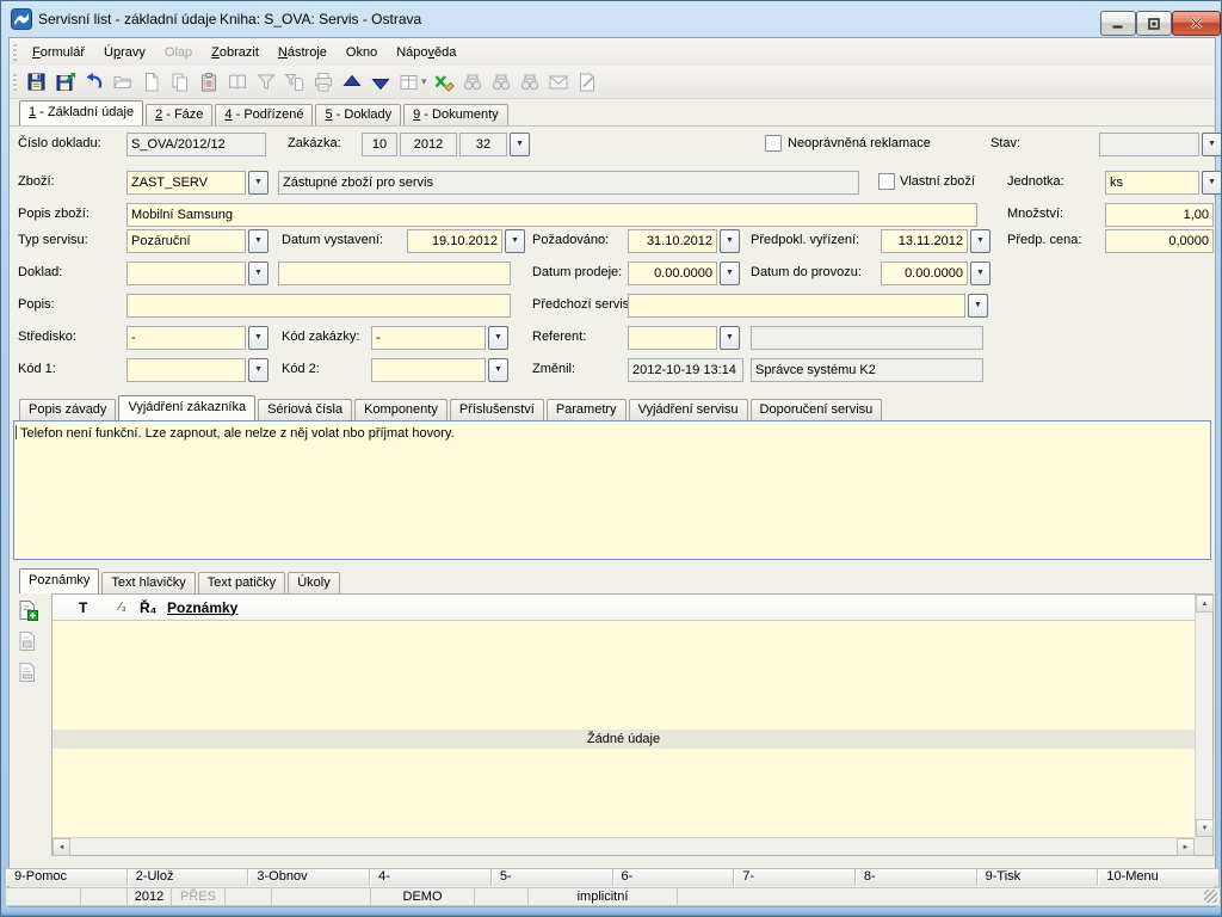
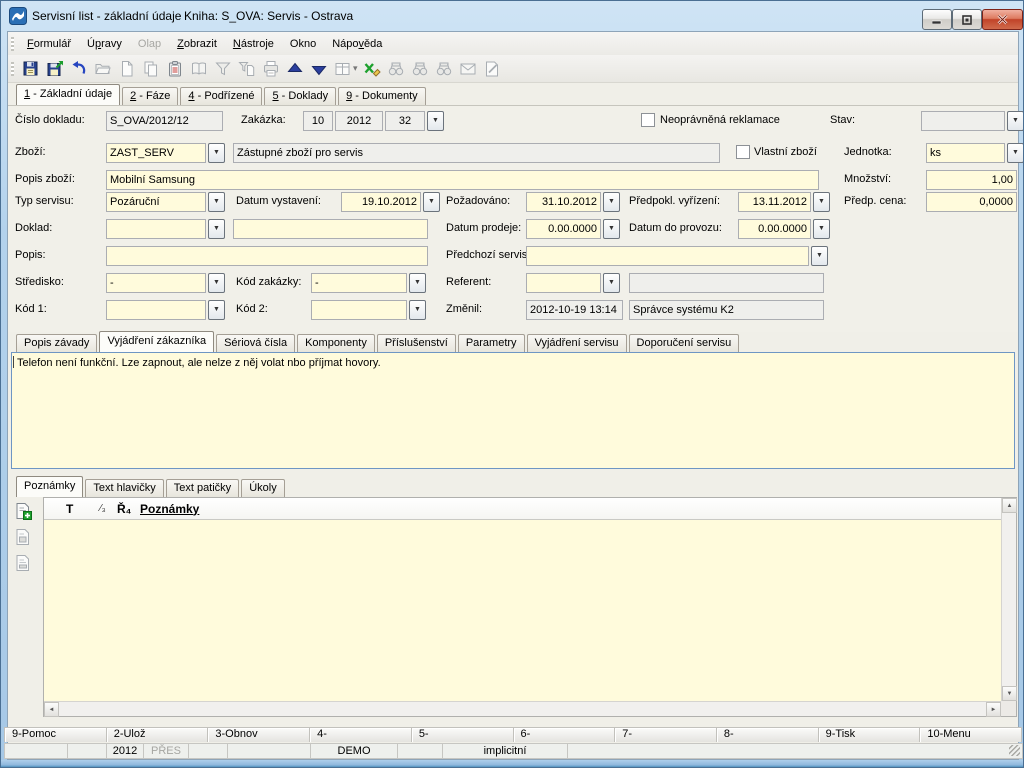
  Servisní list - základní údaje
  Kniha: S_OVA: Servis - Ostrava
  Formulář
  Úpravy
  Olap
  Zobrazit
  Nástroje
  Okno
  Nápověda
  ▾
  1 - Základní údaje
  2 - Fáze
  4 - Podřízené
  5 - Doklady
  9 - Dokumenty
  Číslo dokladu:
  S_OVA/2012/12
  Zakázka:
  10
  2012
  32
  Neoprávněná reklamace
  Stav:
  Zboží:
  ZAST_SERV
  Zástupné zboží pro servis
  Vlastní zboží
  Jednotka:
  ks
  Popis zboží:
  Mobilní Samsung
  Množství:
  1,00
  Typ servisu:
  Pozáruční
  Datum vystavení:
  19.10.2012
  Požadováno:
  31.10.2012
  Předpokl. vyřízení:
  13.11.2012
  Předp. cena:
  0,0000
  Doklad:
  Datum prodeje:
  0.00.0000
  Datum do provozu:
  0.00.0000
  Popis:
  Předchozí servis
  Středisko:
  -
  Kód zakázky:
  -
  Referent:
  Kód 1:
  Kód 2:
  Změnil:
  2012-10-19 13:14
  Správce systému K2
  Popis závady
  Vyjádření zákazníka
  Sériová čísla
  Komponenty
  Příslušenství
  Parametry
  Vyjádření servisu
  Doporučení servisu
  Telefon není funkční. Lze zapnout, ale nelze z něj volat nbo příjmat hovory.
  Poznámky
  Text hlavičky
  Text patičky
  Úkoly
  T
  ⁄₃
  Ř₄
  Poznámky
- Žádné údaje
  9-Pomoc
  2-Ulož
  3-Obnov
  4-
  5-
  6-
  7-
  8-
  9-Tisk
  10-Menu
  2012
  PŘES
  DEMO
  implicitní
